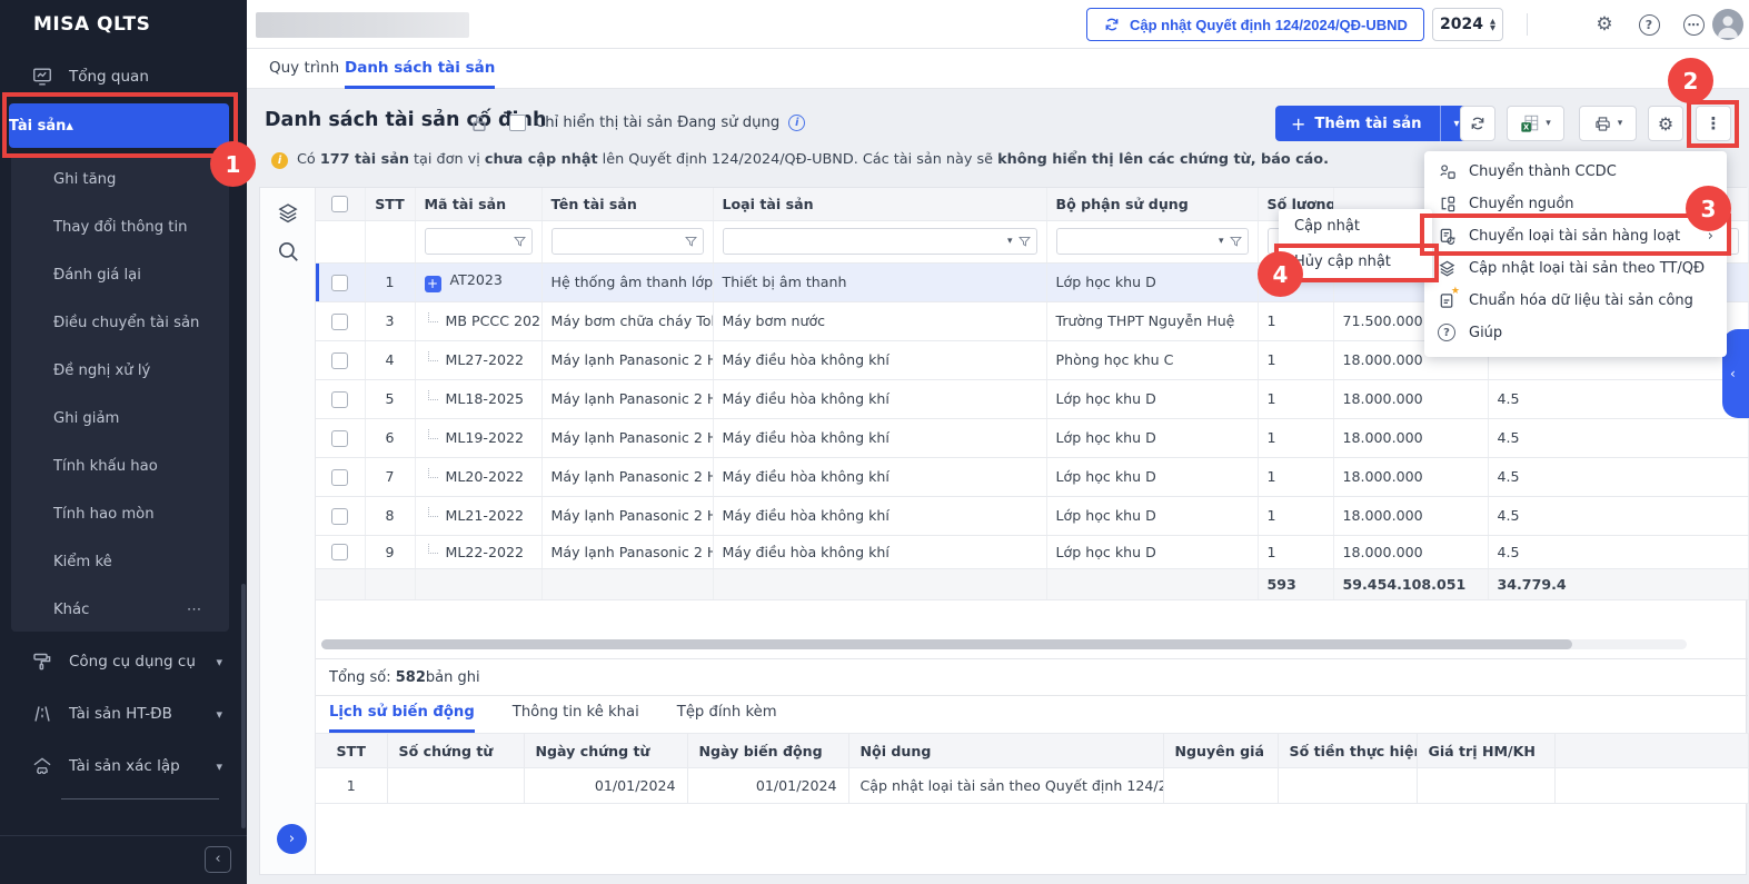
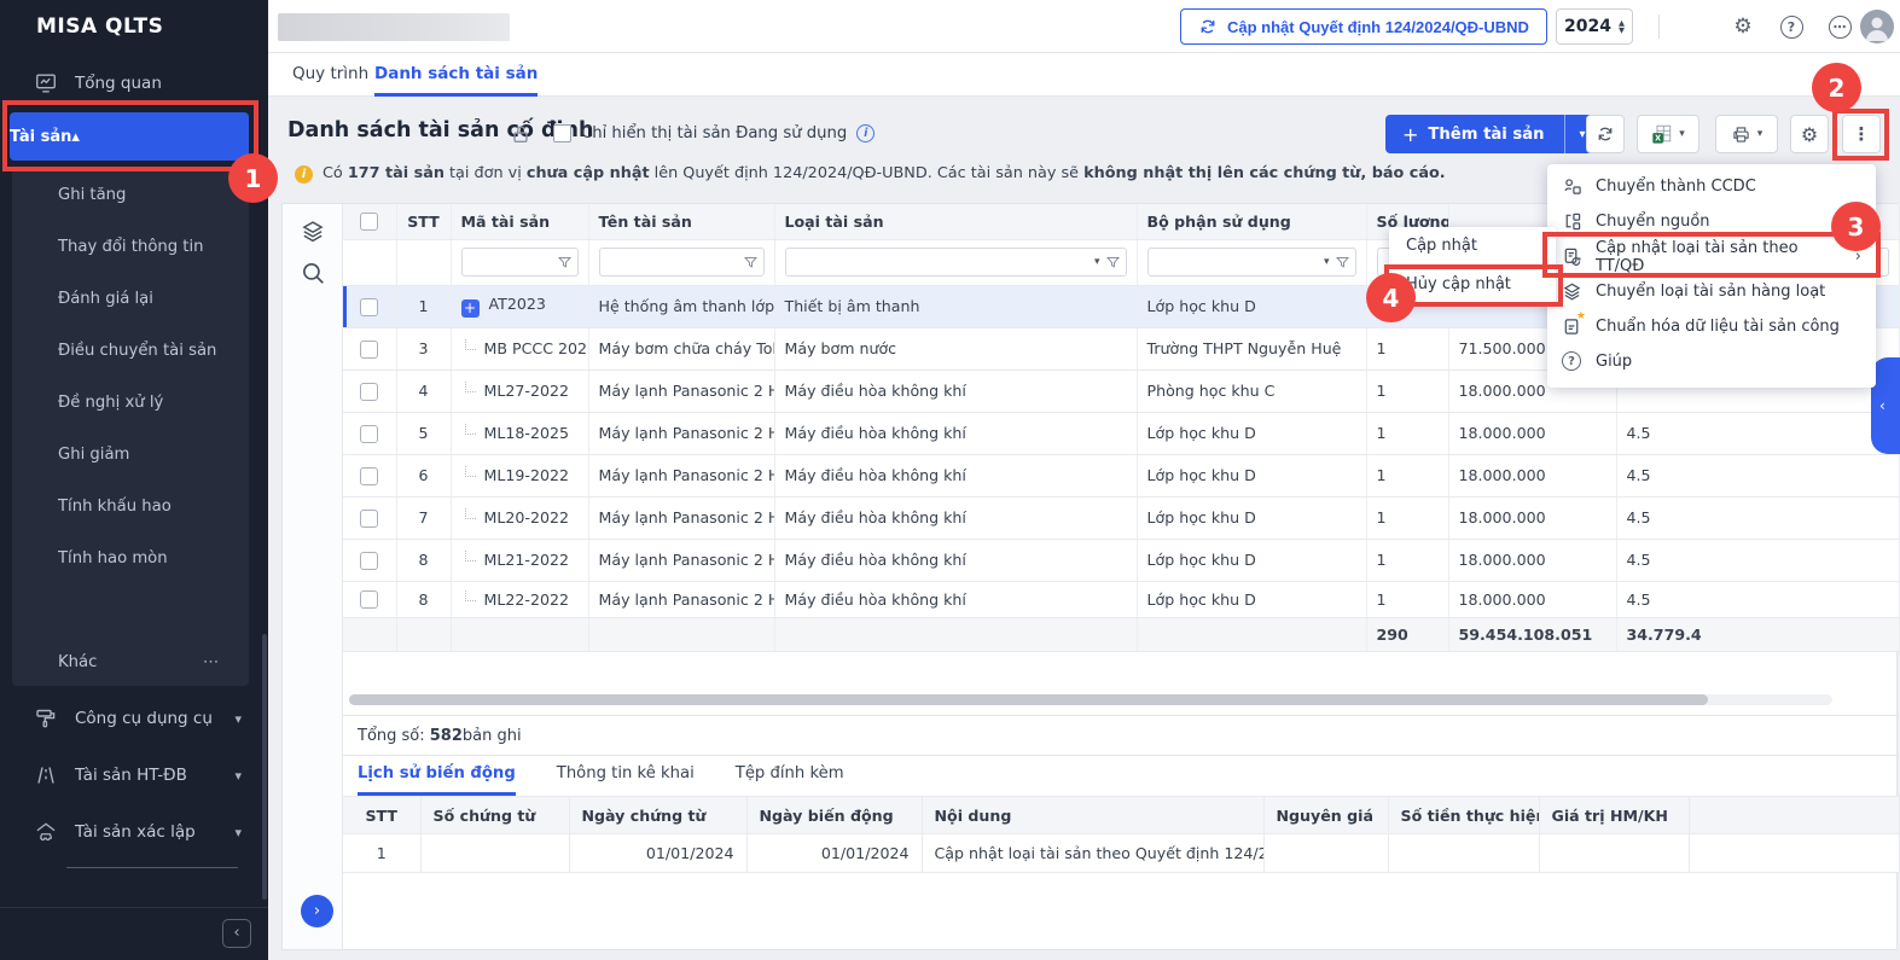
  MISA QLTS
  Tổng quan
  Tài sản
  ▴
  Ghi tăng
  Thay đổi thông tin
  Đánh giá lại
  Điều chuyển tài sản
  Đề nghị xử lý
  Ghi giảm
  Tính khấu hao
  Tính hao mòn
- Kiểm kê
  Khác
  ⋯
  Công cụ dụng cụ
  ▾
  Tài sản HT-ĐB
  ▾
  Tài sản xác lập
  ▾
  ‹
  Cập nhật Quyết định 124/2024/QĐ-UBND
  2024
  ▲
  ▼
  ⚙
  ?
  ⋯
  Quy trình
  Danh sách tài sản
  Danh sách tài sản cố đh
  Chỉ hiển thị tài sản Đang sử dụng
  i
  i
- Có 177 tài sản tại đơn vị chưa cập nhật lên Quyết định 124/2024/QĐ-UBND. Các tài sản này sẽ không hiển thị lên các chứng từ, báo cáo.
+ Có 177 tài sản tại đơn vị chưa cập nhật lên Quyết định 124/2024/QĐ-UBND. Các tài sản này sẽ không nhật thị lên các chứng từ, báo cáo.
  +
  Thêm tài sản
  ▾
  X
  ▾
  ▾
  ⚙
  ⋮
  ›
  	STT	Mã tài sản	Tên tài sản	Loại tài sản	Bộ phận sử dụng	Số lượng
  				▾	▾
  	1	+ AT2023	Hệ thống âm thanh lớp	Thiết bị âm thanh	Lớp học khu D
  	3	MB PCCC 202	Máy bơm chữa cháy To	Máy bơm nước	Trường THPT Nguyễn Huệ	1	71.500.000
  	4	ML27-2022	Máy lạnh Panasonic 2 H	Máy điều hòa không khí	Phòng học khu C	1	18.000.000
  	5	ML18-2025	Máy lạnh Panasonic 2 H	Máy điều hòa không khí	Lớp học khu D	1	18.000.000	4.5
  	6	ML19-2022	Máy lạnh Panasonic 2 H	Máy điều hòa không khí	Lớp học khu D	1	18.000.000	4.5
  	7	ML20-2022	Máy lạnh Panasonic 2 H	Máy điều hòa không khí	Lớp học khu D	1	18.000.000	4.5
  	8	ML21-2022	Máy lạnh Panasonic 2 H	Máy điều hòa không khí	Lớp học khu D	1	18.000.000	4.5
- 	9	ML22-2022	Máy lạnh Panasonic 2 H	Máy điều hòa không khí	Lớp học khu D	1	18.000.000	4.5
+ 	8	ML22-2022	Máy lạnh Panasonic 2 H	Máy điều hòa không khí	Lớp học khu D	1	18.000.000	4.5
- 						593	59.454.108.051	34.779.4
+ 						290	59.454.108.051	34.779.4
  Tổng số:
  582
  bản ghi
  Lịch sử biến động
  Thông tin kê khai
  Tệp đính kèm
  STT	Số chứng từ	Ngày chứng từ	Ngày biến động	Nội dung	Nguyên giá	Số tiền thực hiệ	Giá trị HM/KH
  1		01/01/2024	01/01/2024	Cập nhật loại tài sản theo Quyết định 124/
  ‹
  Chuyển thành CCDC
  Chuyển nguồn
- Chuyển loại tài sản hàng loạt
+ Cập nhật loại tài sản theo TT/QĐ
  ›
- Cập nhật loại tài sản theo TT/QĐ
+ Chuyển loại tài sản hàng loạt
  ★
  Chuẩn hóa dữ liệu tài sản công
  ?
  Giúp
  Cập nhật
  ủy cập nhật
  1
  2
  3
  4
